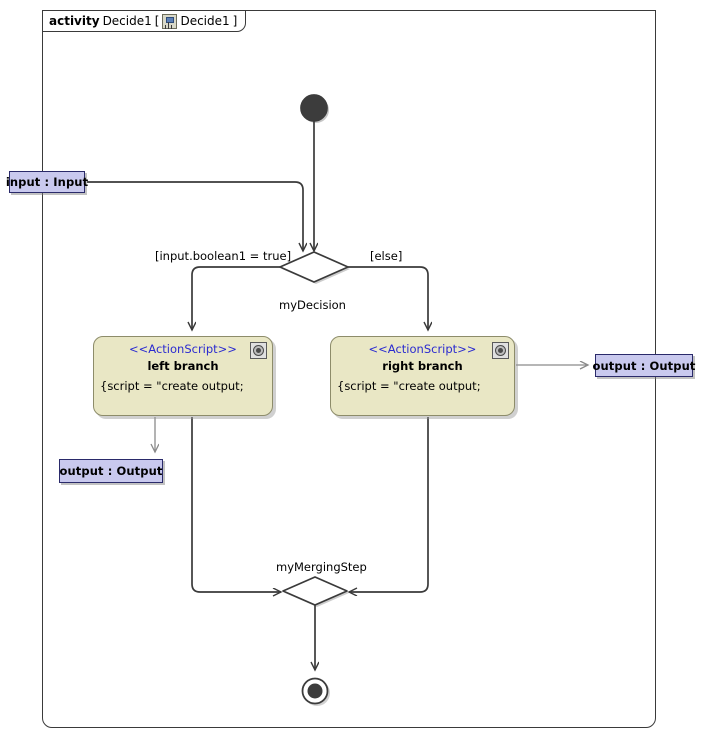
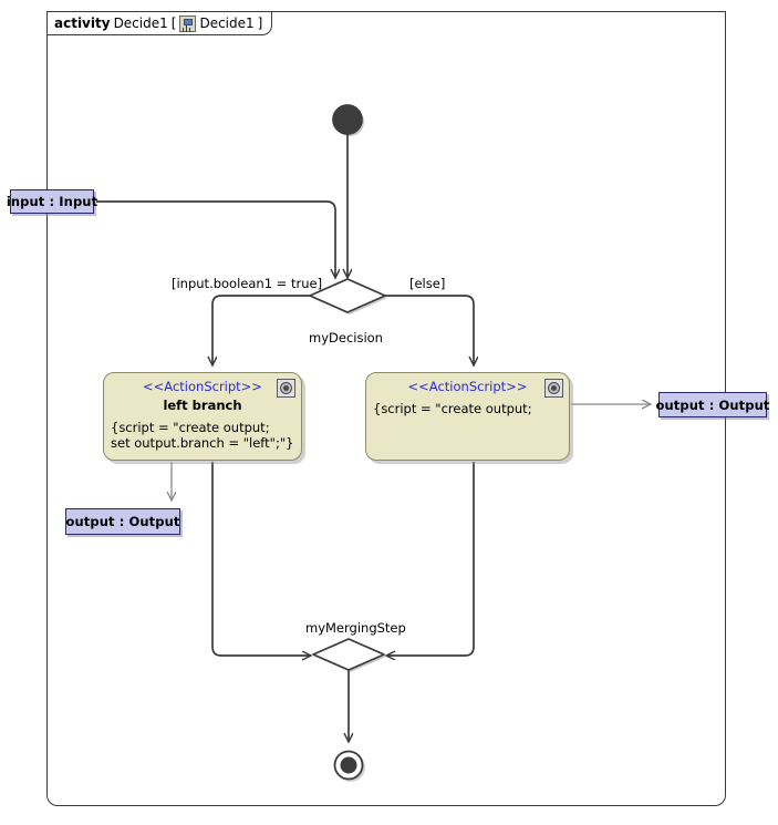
  activity
  Decide1
  [
  Decide1
  ]
  input : Input
  output : Output
  output : Output
  <<ActionScript>>
  left branch
  {script = "create output;
+ set output.branch = "left";"}
  <<ActionScript>>
- right branch
  {script = "create output;
  [input.boolean1 = true]
  [else]
  myDecision
  myMergingStep
